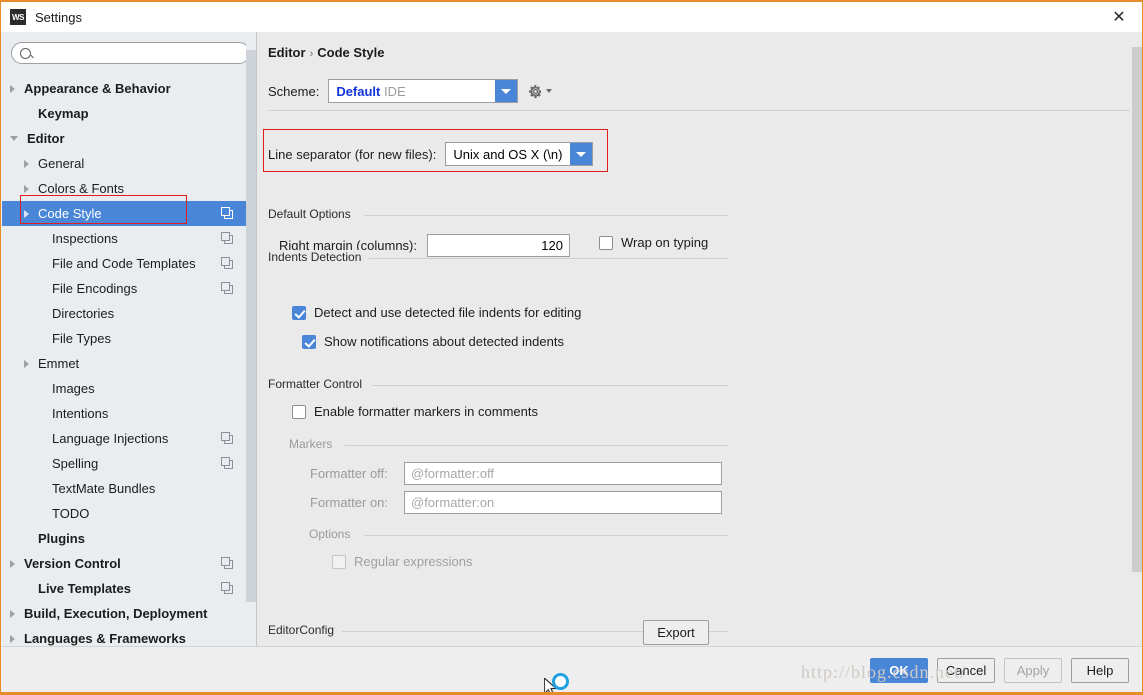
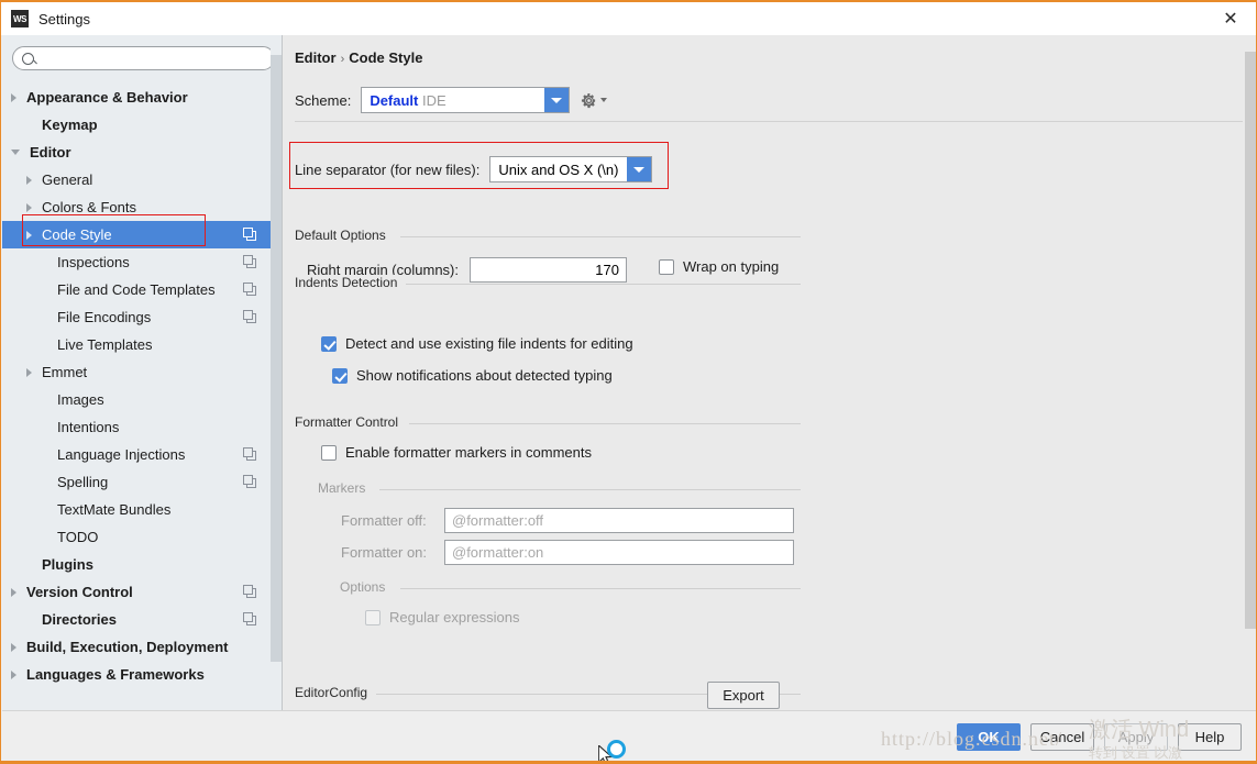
  WS
  Settings
  ✕
  Appearance & Behavior
  Keymap
  Editor
  General
  Colors & Fonts
  Code Style
  Inspections
  File and Code Templates
  File Encodings
- Directories
+ Live Templates
- File Types
  Emmet
  Images
  Intentions
  Language Injections
  Spelling
  TextMate Bundles
  TODO
  Plugins
  Version Control
- Live Templates
+ Directories
  Build, Execution, Deployment
  Languages & Frameworks
  Editor › Code Style
  Scheme:
  Default IDE
  Line separator (for new files):
  Unix and OS X (\n)
  Default Options
  Right margin (columns):
- 120
+ 170
  Wrap on typing
  Indents Detection
- Detect and use detected file indents for editing
+ Detect and use existing file indents for editing
- Show notifications about detected indents
+ Show notifications about detected typing
  Formatter Control
  Enable formatter markers in comments
  Markers
  Formatter off:
  @formatter:off
  Formatter on:
  @formatter:on
  Options
  Regular expressions
  EditorConfig
  Export
  OK
  Cancel
  Apply
  Help
  http://blog.csdn.net/
+ 激活 Wind
+ 转到 设置 以激
